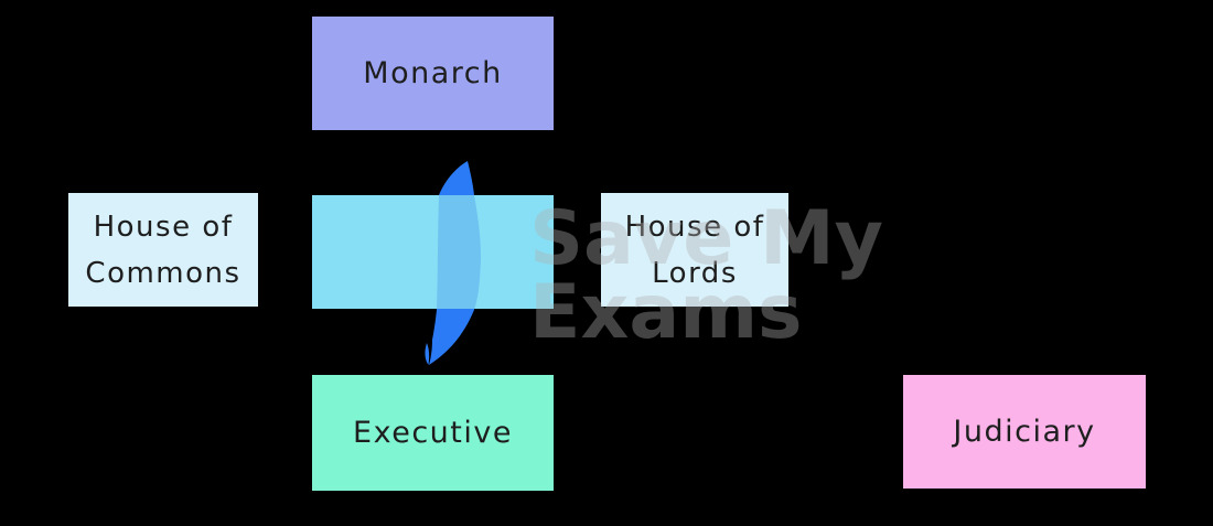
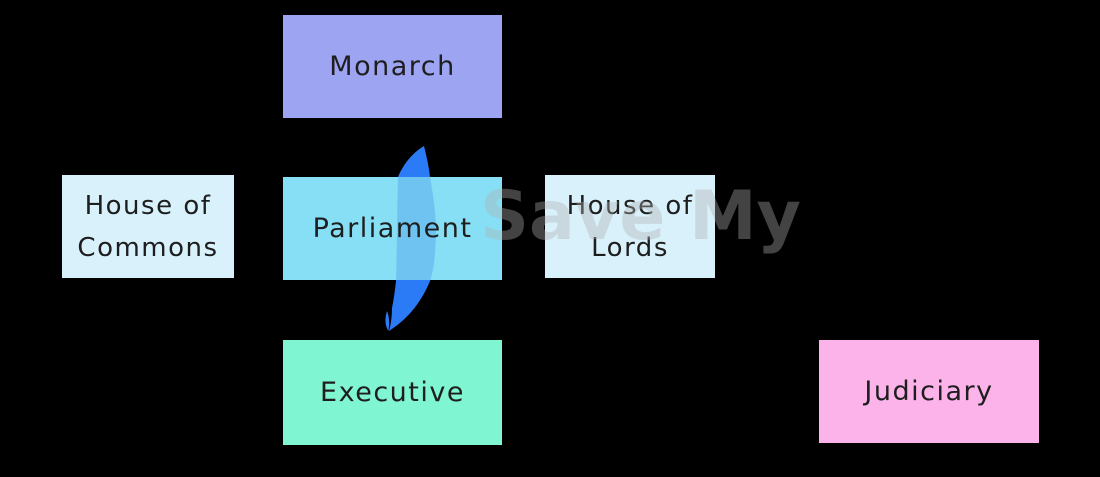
  Monarch
+ Parliament
  House of
  Commons
  House of
  Lords
  Executive
  Judiciary
  Save My
- Exams
